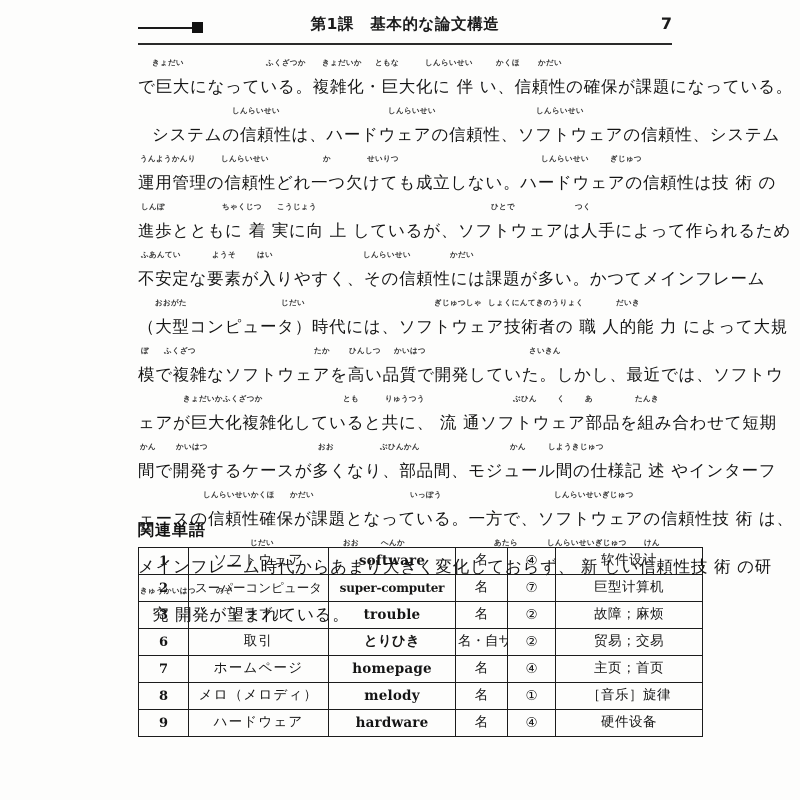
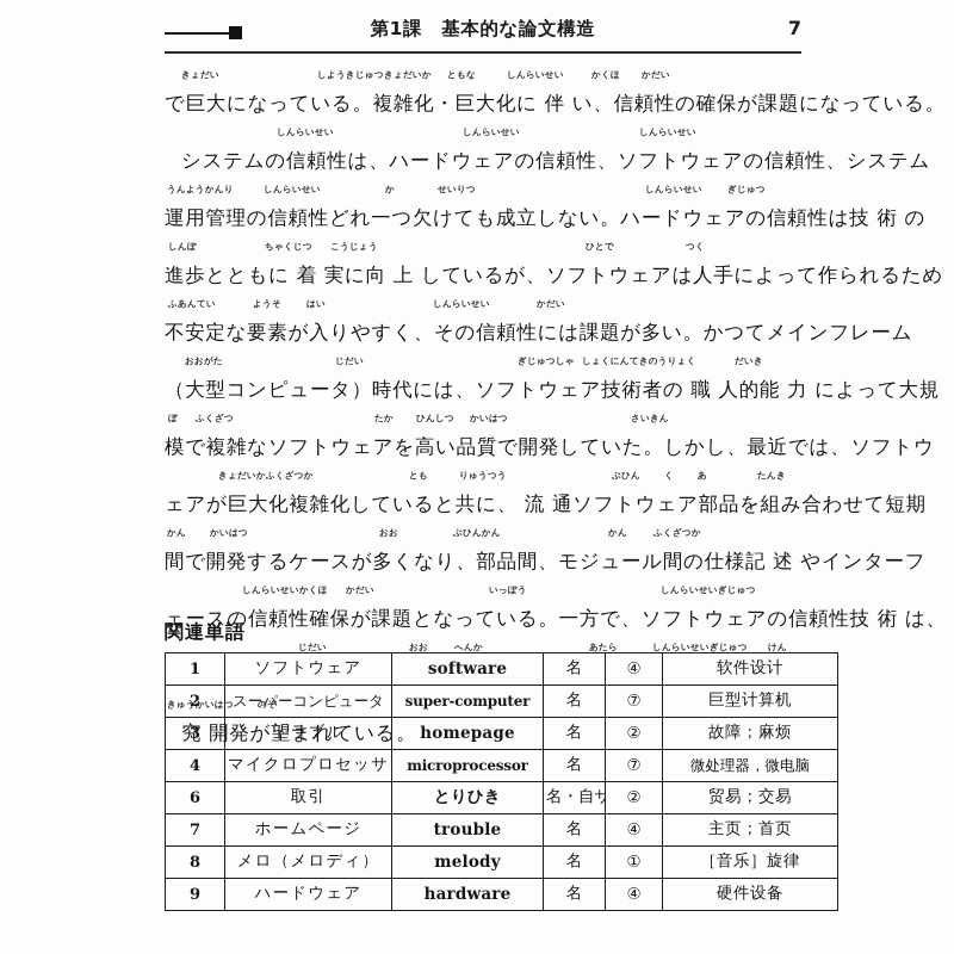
  第1課 基本的な論文構造
  7
  きょだい
- ふくざつか
+ しようきじゅつ
  きょだいか
  ともな
  しんらいせい
  かくほ
  かだい
  で巨大になっている。複雑化・巨大化に 伴 い、信頼性の確保が課題になっている。
  しんらいせい
  しんらいせい
  しんらいせい
  システムの信頼性は、ハードウェアの信頼性、ソフトウェアの信頼性、システム
  うんようかんり
  しんらいせい
  か
  せいりつ
  しんらいせい
  ぎじゅつ
  運用管理の信頼性どれ一つ欠けても成立しない。ハードウェアの信頼性は技 術 の
  しんぽ
  ちゃくじつ
  こうじょう
  ひとで
  つく
  進歩とともに 着 実に向 上 しているが、ソフトウェアは人手によって作られるため
  ふあんてい
  ようそ
  はい
  しんらいせい
  かだい
  不安定な要素が入りやすく、その信頼性には課題が多い。かつてメインフレーム
  おおがた
  じだい
  ぎじゅつしゃ
  しょくにんてきのうりょく
  だいき
  （大型コンピュータ）時代には、ソフトウェア技術者の 職 人的能 力 によって大規
  ぼ
  ふくざつ
  たか
  ひんしつ
  かいはつ
  さいきん
  模で複雑なソフトウェアを高い品質で開発していた。しかし、最近では、ソフトウ
  きょだいかふくざつか
  とも
  りゅうつう
  ぶひん
  く
  あ
  たんき
  ェアが巨大化複雑化していると共に、 流 通ソフトウェア部品を組み合わせて短期
  かん
  かいはつ
  おお
  ぶひんかん
  かん
- しようきじゅつ
+ ふくざつか
  間で開発するケースが多くなり、部品間、モジュール間の仕様記 述 やインターフ
  しんらいせいかくほ
  かだい
  いっぽう
  しんらいせいぎじゅつ
  ェースの信頼性確保が課題となっている。一方で、ソフトウェアの信頼性技 術 は、
  じだい
  おお
  へんか
  あたら
  しんらいせいぎじゅつ
  けん
- メインフレーム時代からあまり大きく変化しておらず、 新 しい信頼性技 術 の研
  きゅうかいはつ
  のぞ
  究 開発が望まれている。
  関連単語
  1	ソフトウェア	software	名	④	软件设计
  2	スーパーコンピュータ	super-computer	名	⑦	巨型计算机
- 3	トラブル	trouble	名	②	故障；麻烦
+ 3	トラブル	homepage	名	②	故障；麻烦
+ 4	マイクロプロセッサ	microprocessor	名	⑦	微处理器，微电脑
  6	取引	とりひき	名・自サ	②	贸易；交易
- 7	ホームページ	homepage	名	④	主页；首页
+ 7	ホームページ	trouble	名	④	主页；首页
  8	メロ（メロディ）	melody	名	①	［音乐］旋律
  9	ハードウェア	hardware	名	④	硬件设备
